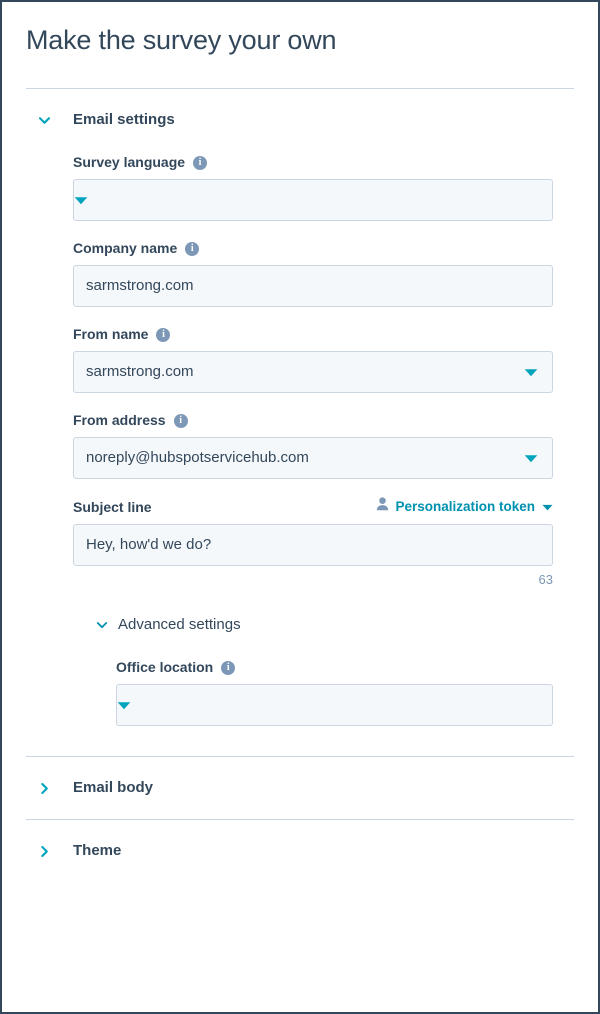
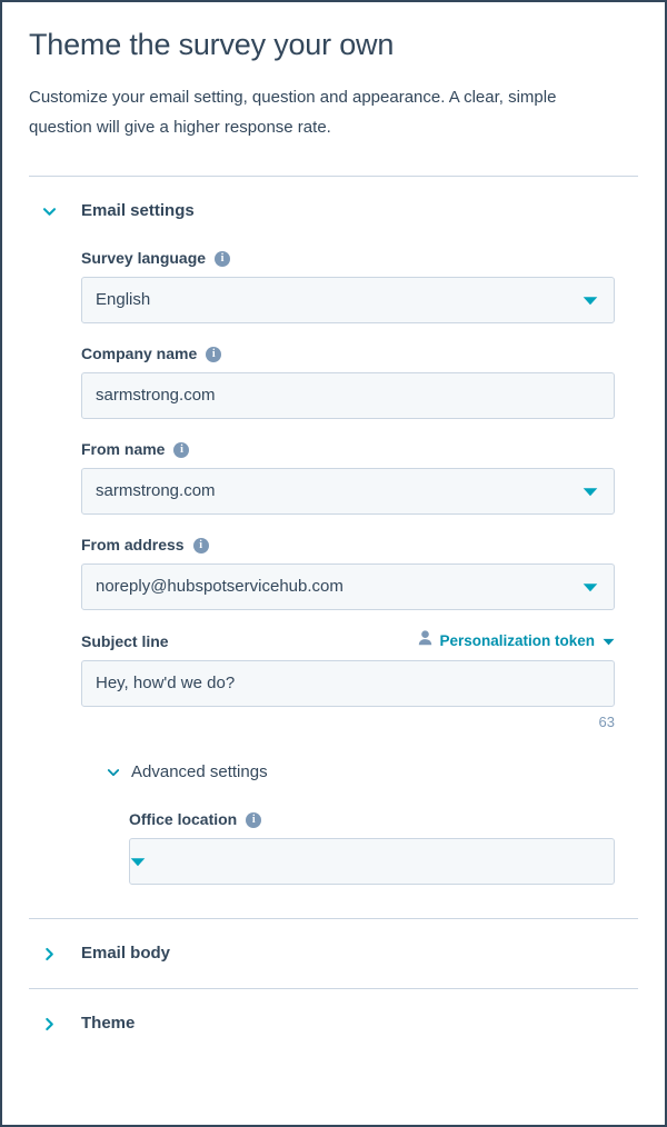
- Make the survey your own
+ Theme the survey your own
+ Customize your email setting, question and appearance. A clear, simple question will give a higher response rate.
  Email settings
  Survey language
  i
+ English
  Company name
  i
  sarmstrong.com
  From name
  i
  sarmstrong.com
  From address
  i
  noreply@hubspotservicehub.com
  Subject line
  Personalization token
  Hey, how'd we do?
  63
  Advanced settings
  Office location
  i
  Email body
  Theme
